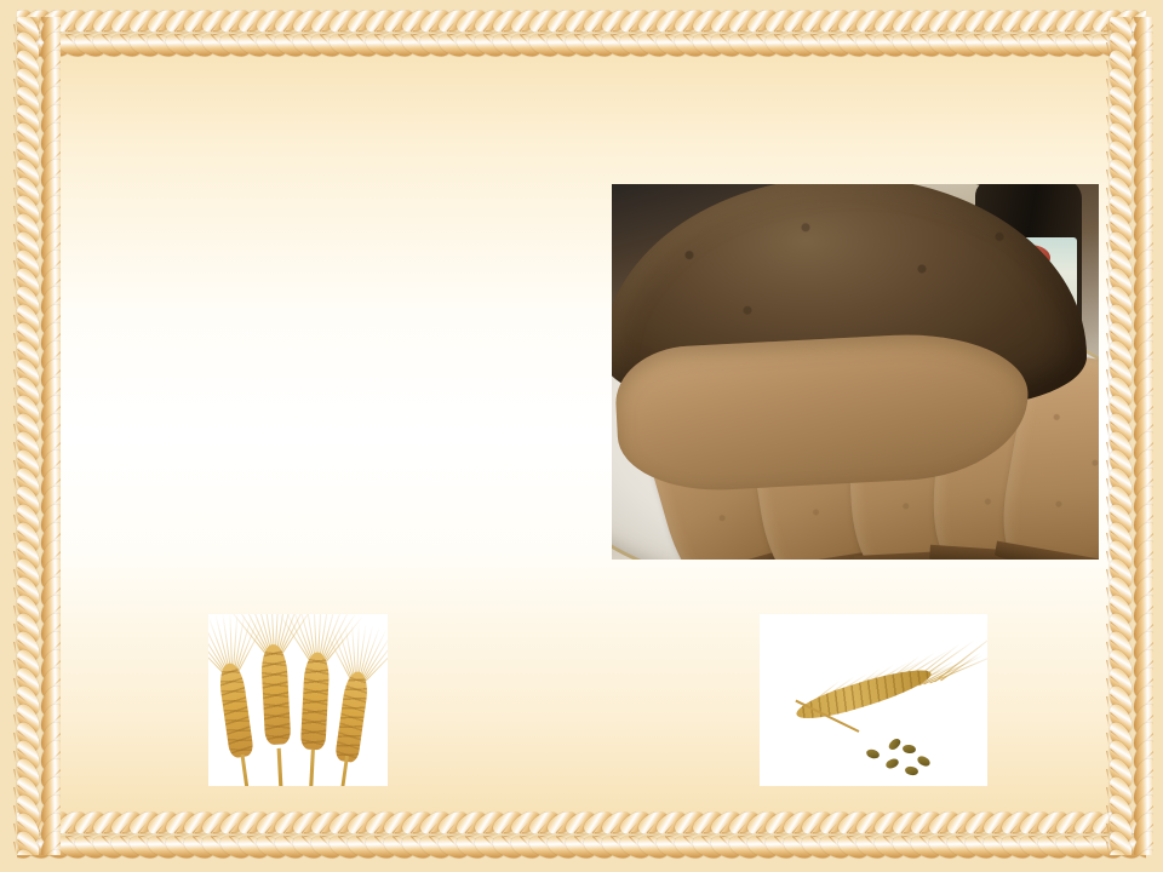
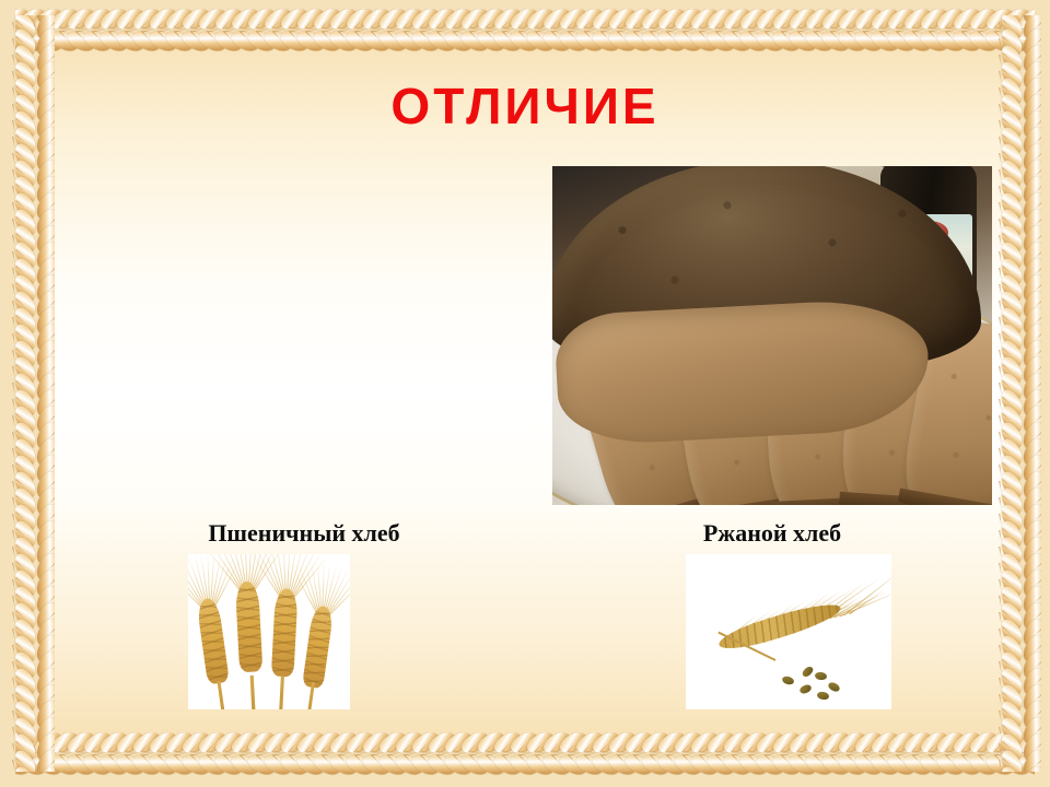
+ ОТЛИЧИЕ
+ Пшеничный хлеб
+ Ржаной хлеб
